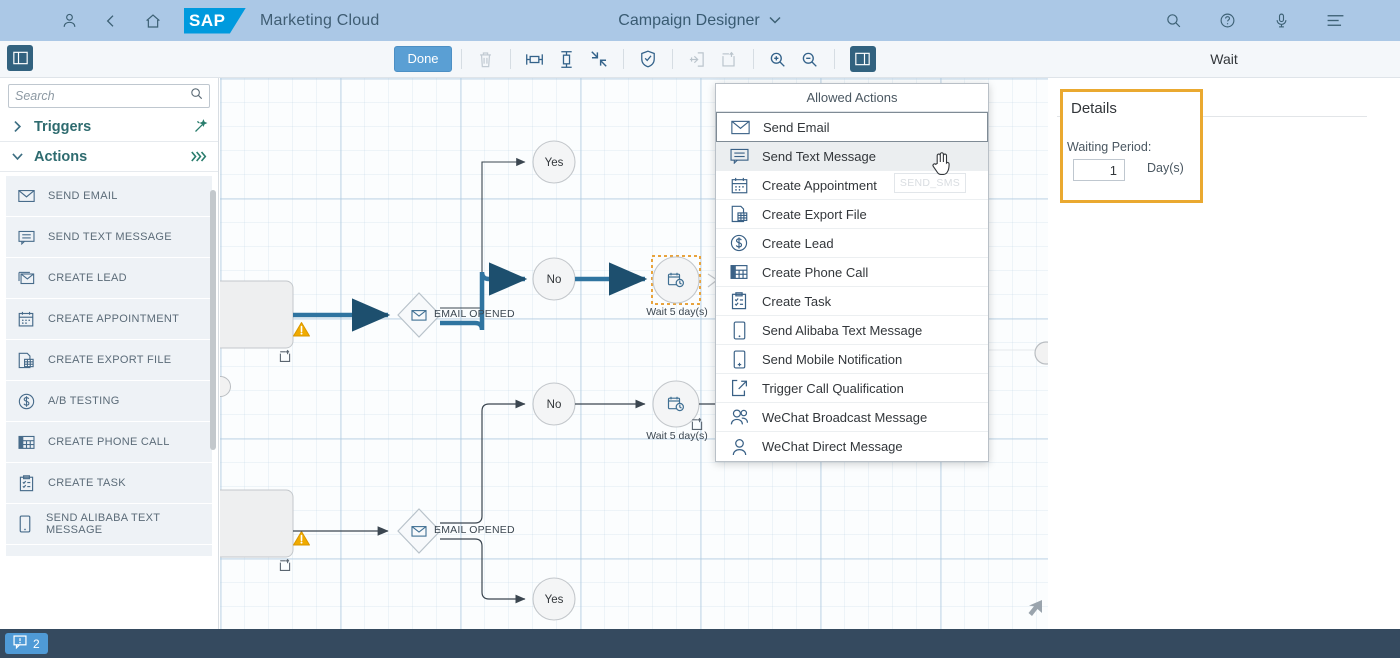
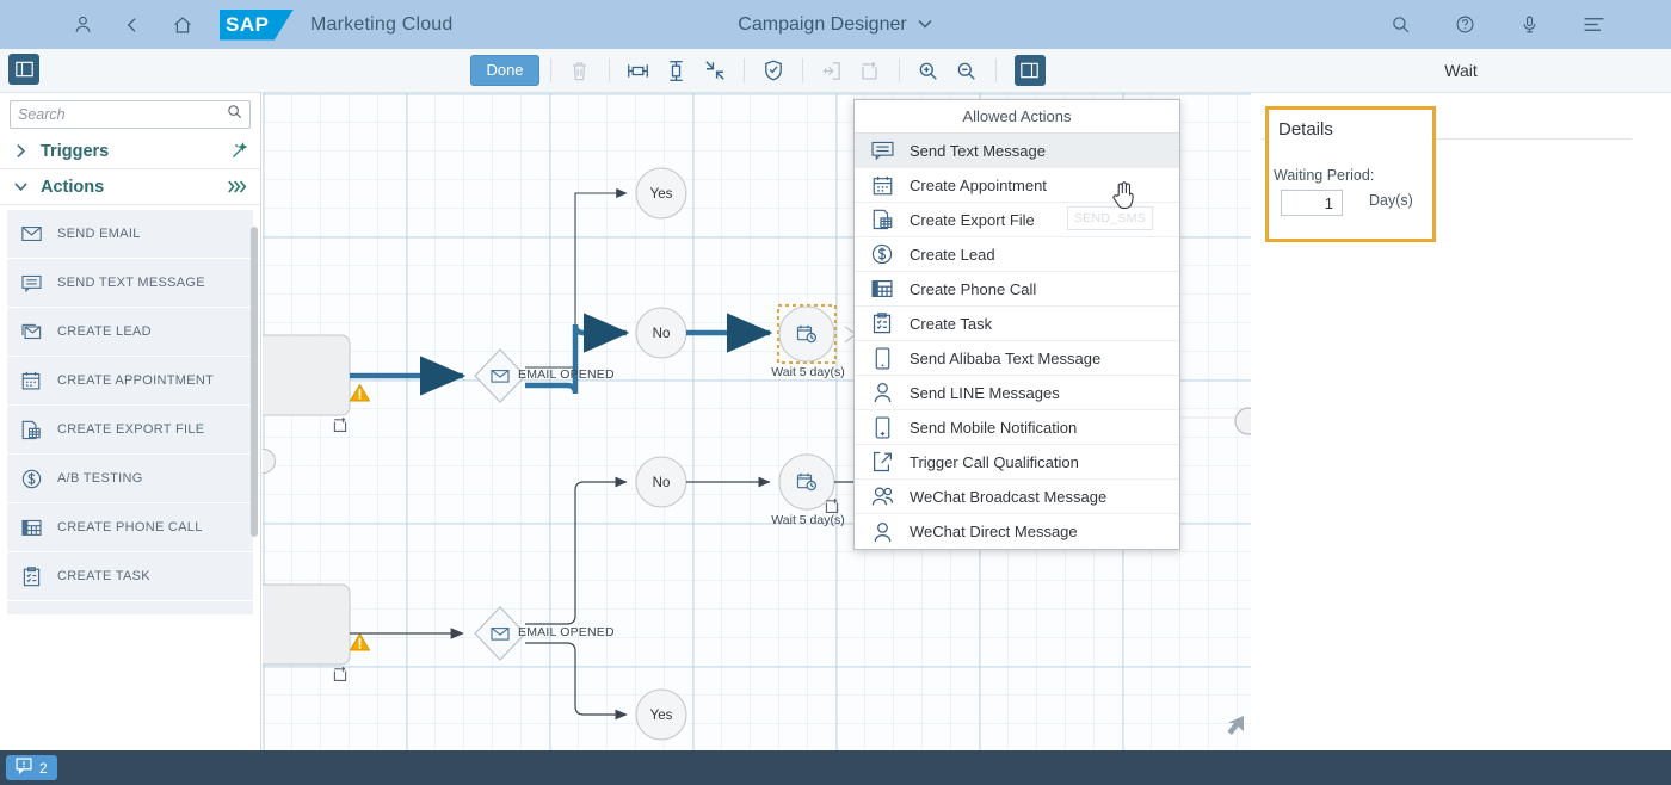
  SAP
  Marketing Cloud
  Campaign Designer
  Done
  Wait
  Search
  Triggers
  Actions
  SEND EMAIL
  SEND TEXT MESSAGE
  CREATE LEAD
  CREATE APPOINTMENT
  CREATE EXPORT FILE
  A/B TESTING
  CREATE PHONE CALL
  CREATE TASK
- SEND ALIBABA TEXT MESSAGE
  Yes
  No
  No
  Yes
  EMAIL OPENED
  Wait 5 day(s)
  EMAIL OPENED
  Wait 5 day(s)
  Allowed Actions
- Send Email
  Send Text Message
  Create Appointment
  Create Export File
  Create Lead
  Create Phone Call
  Create Task
  Send Alibaba Text Message
+ Send LINE Messages
  Send Mobile Notification
  Trigger Call Qualification
  WeChat Broadcast Message
  WeChat Direct Message
  SEND_SMS
  Details
  Waiting Period:
  1
  Day(s)
  2
